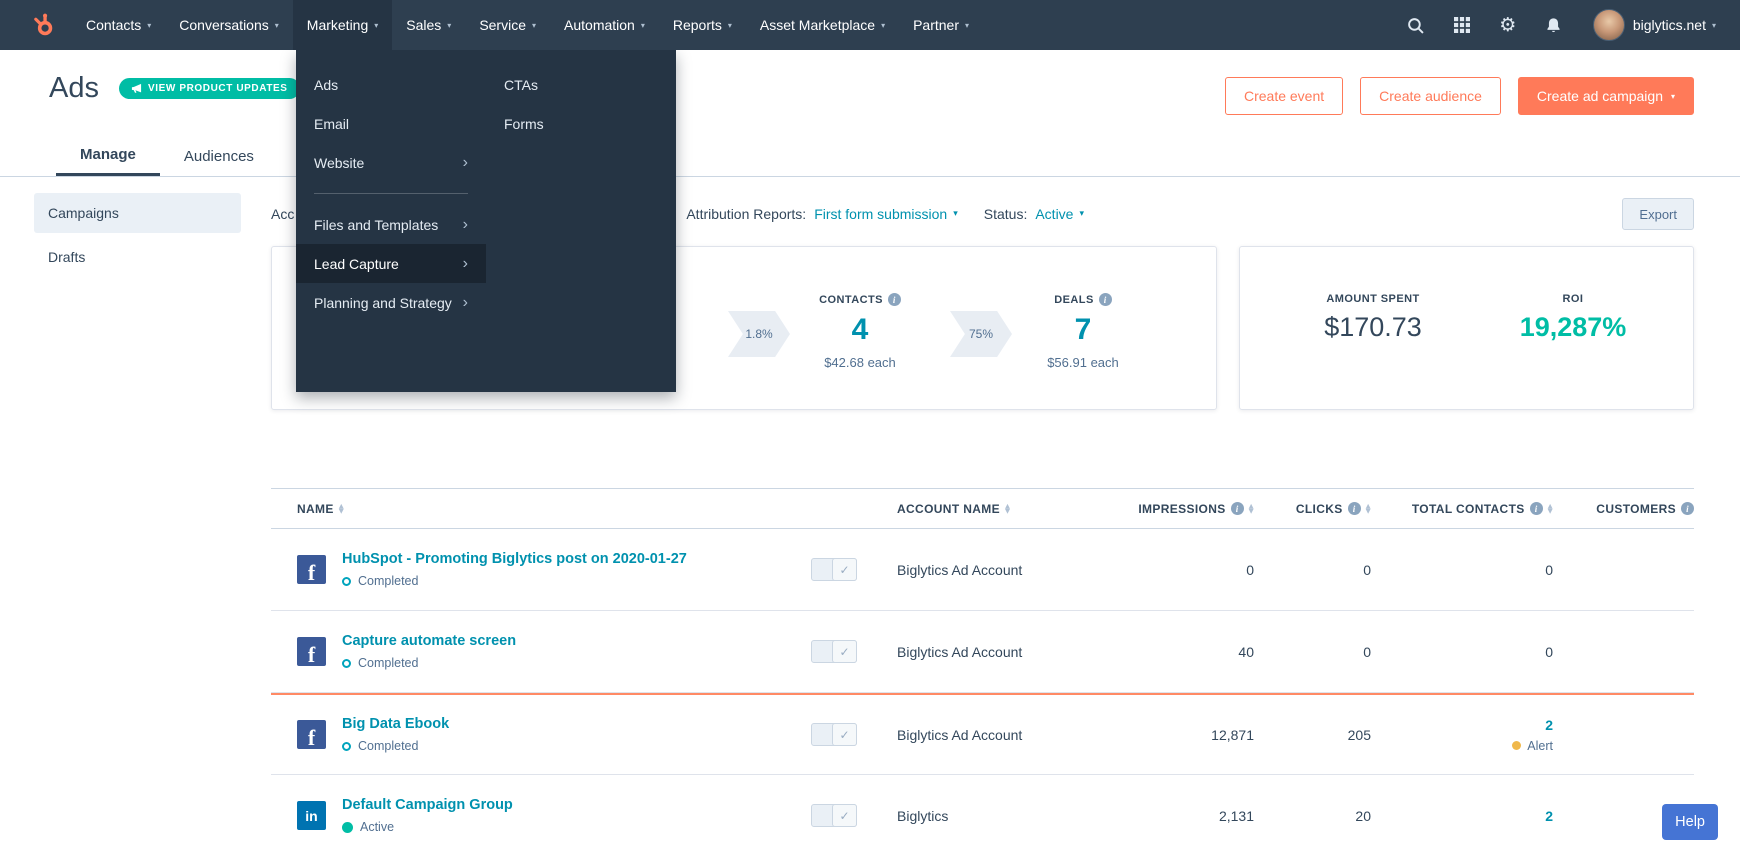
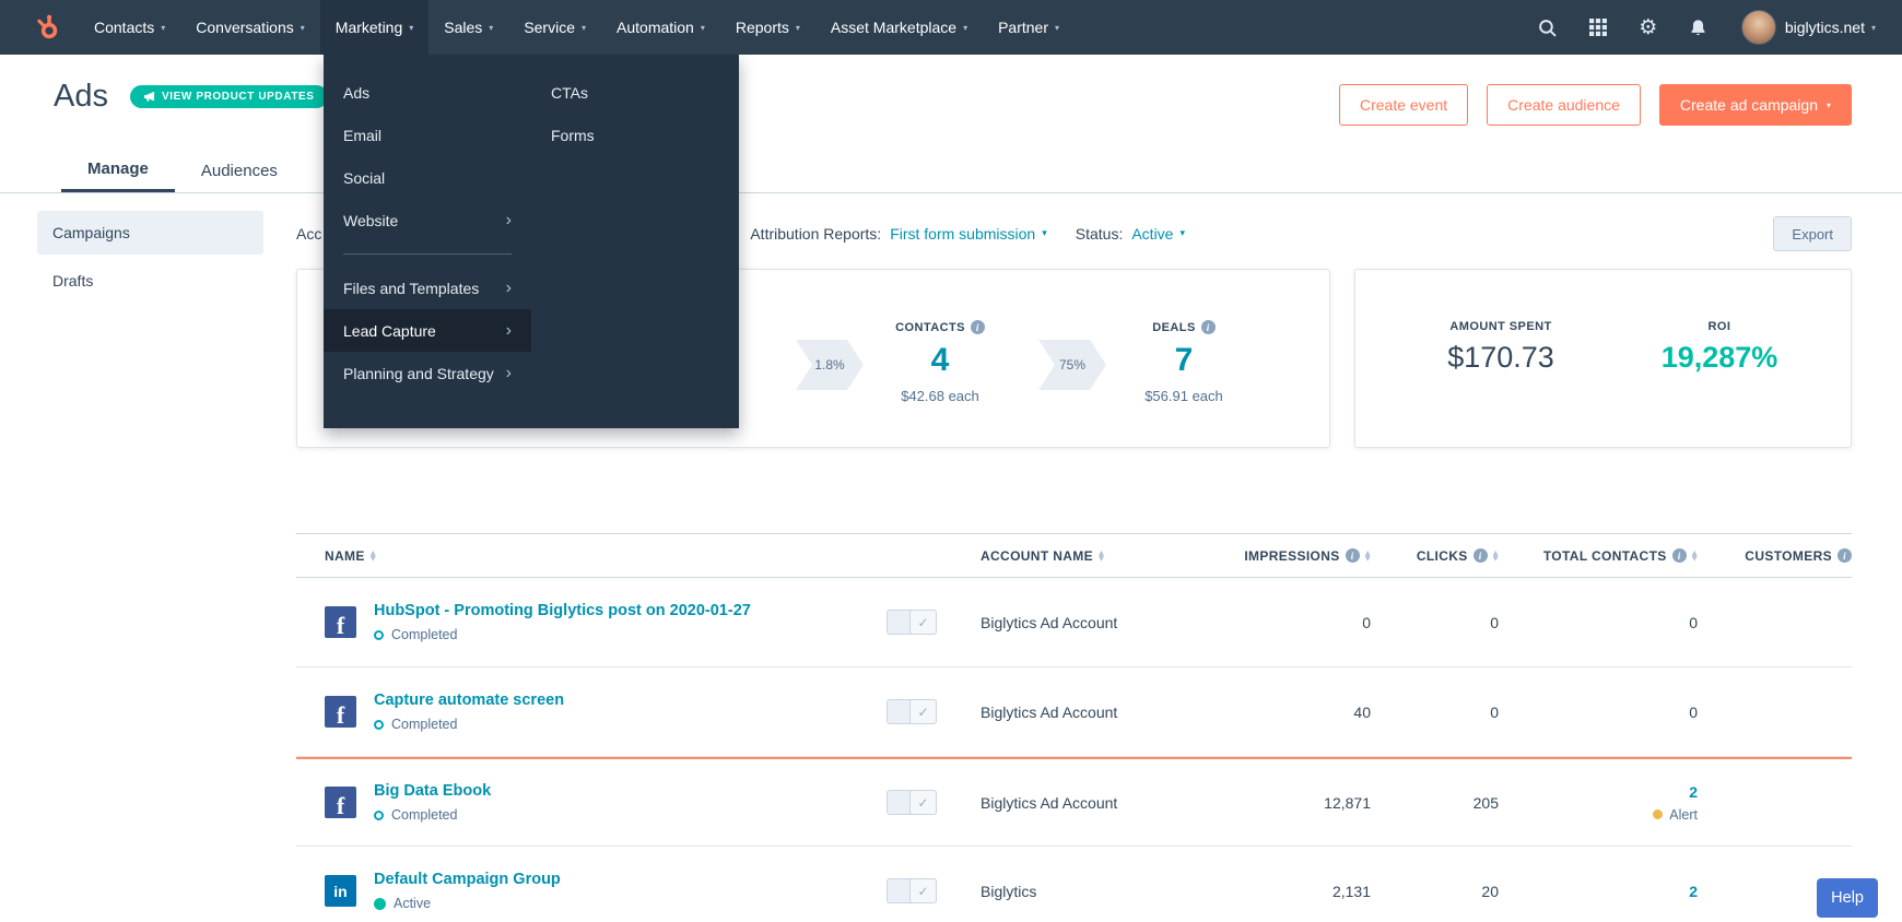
  Contacts
  ▾
  Conversations
  ▾
  Marketing
  ▾
  Sales
  ▾
  Service
  ▾
  Automation
  ▾
  Reports
  ▾
  Asset Marketplace
  ▾
  Partner
  ▾
  ⚙
  biglytics.net
  ▾
  Ads
  Email
+ Social
  Website
  ›
  Files and Templates
  ›
  Lead Capture
  ›
  Planning and Strategy
  ›
  CTAs
  Forms
  Ads
  VIEW PRODUCT UPDATES
  Create event
  Create audience
  Create ad campaign
  ▾
  Manage
  Audiences
  Campaigns
  Drafts
  Acc
  Attribution Reports:
  First form submission
  ▾
  Status:
  Active
  ▾
  Export
  1.8%
  CONTACTS
  i
  4
  $42.68 each
  75%
  DEALS
  i
  7
  $56.91 each
  AMOUNT SPENT
  $170.73
  ROI
  19,287%
  NAME
  ▲
  ▼
  ACCOUNT NAME
  ▲
  ▼
  IMPRESSIONS
  i
  ▲
  ▼
  CLICKS
  i
  ▲
  ▼
  TOTAL CONTACTS
  i
  ▲
  ▼
  CUSTOMERS
  i
  f
  HubSpot - Promoting Biglytics post on 2020-01-27
  Completed
  ✓
  Biglytics Ad Account
  0
  0
  0
  f
  Capture automate screen
  Completed
  ✓
  Biglytics Ad Account
  40
  0
  0
  f
  Big Data Ebook
  Completed
  ✓
  Biglytics Ad Account
  12,871
  205
  2
  Alert
  in
  Default Campaign Group
  Active
  ✓
  Biglytics
  2,131
  20
  2
  Help
